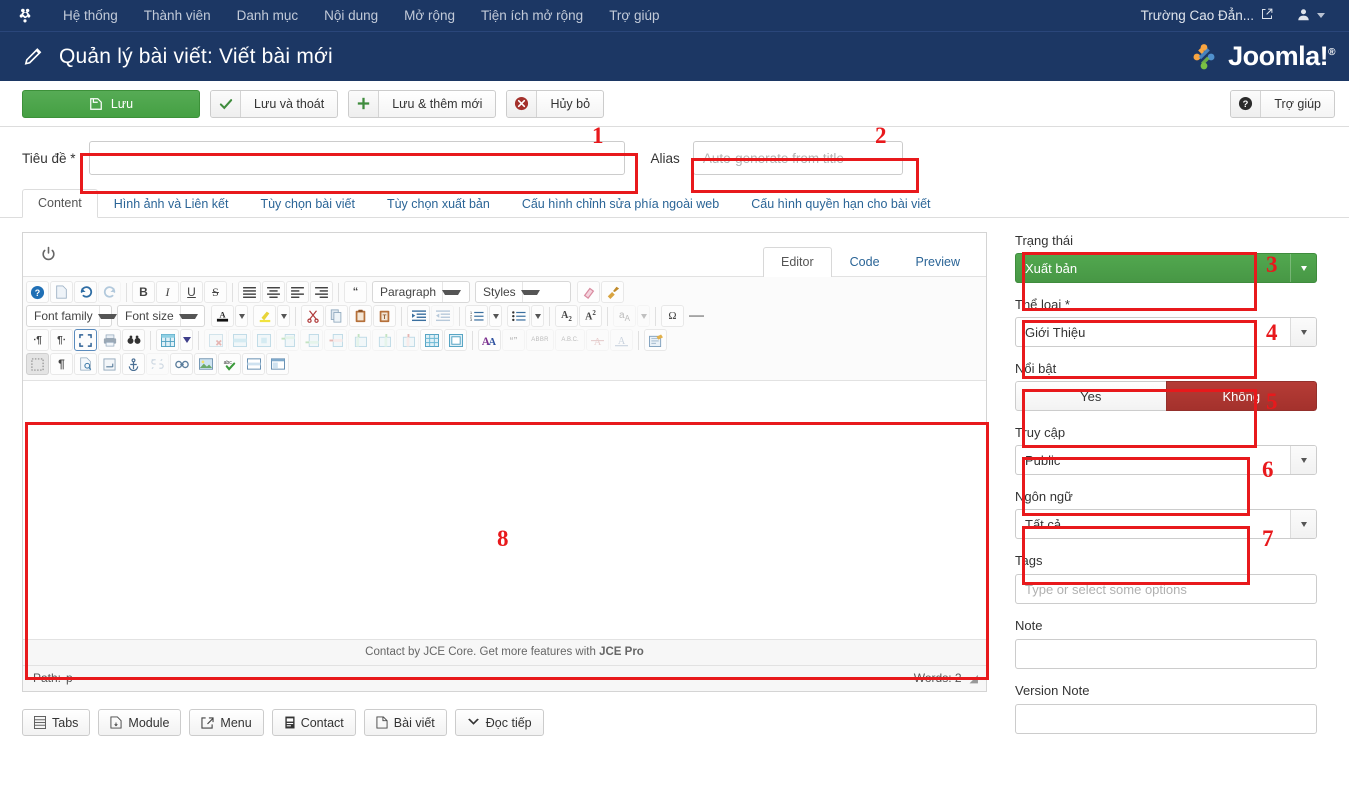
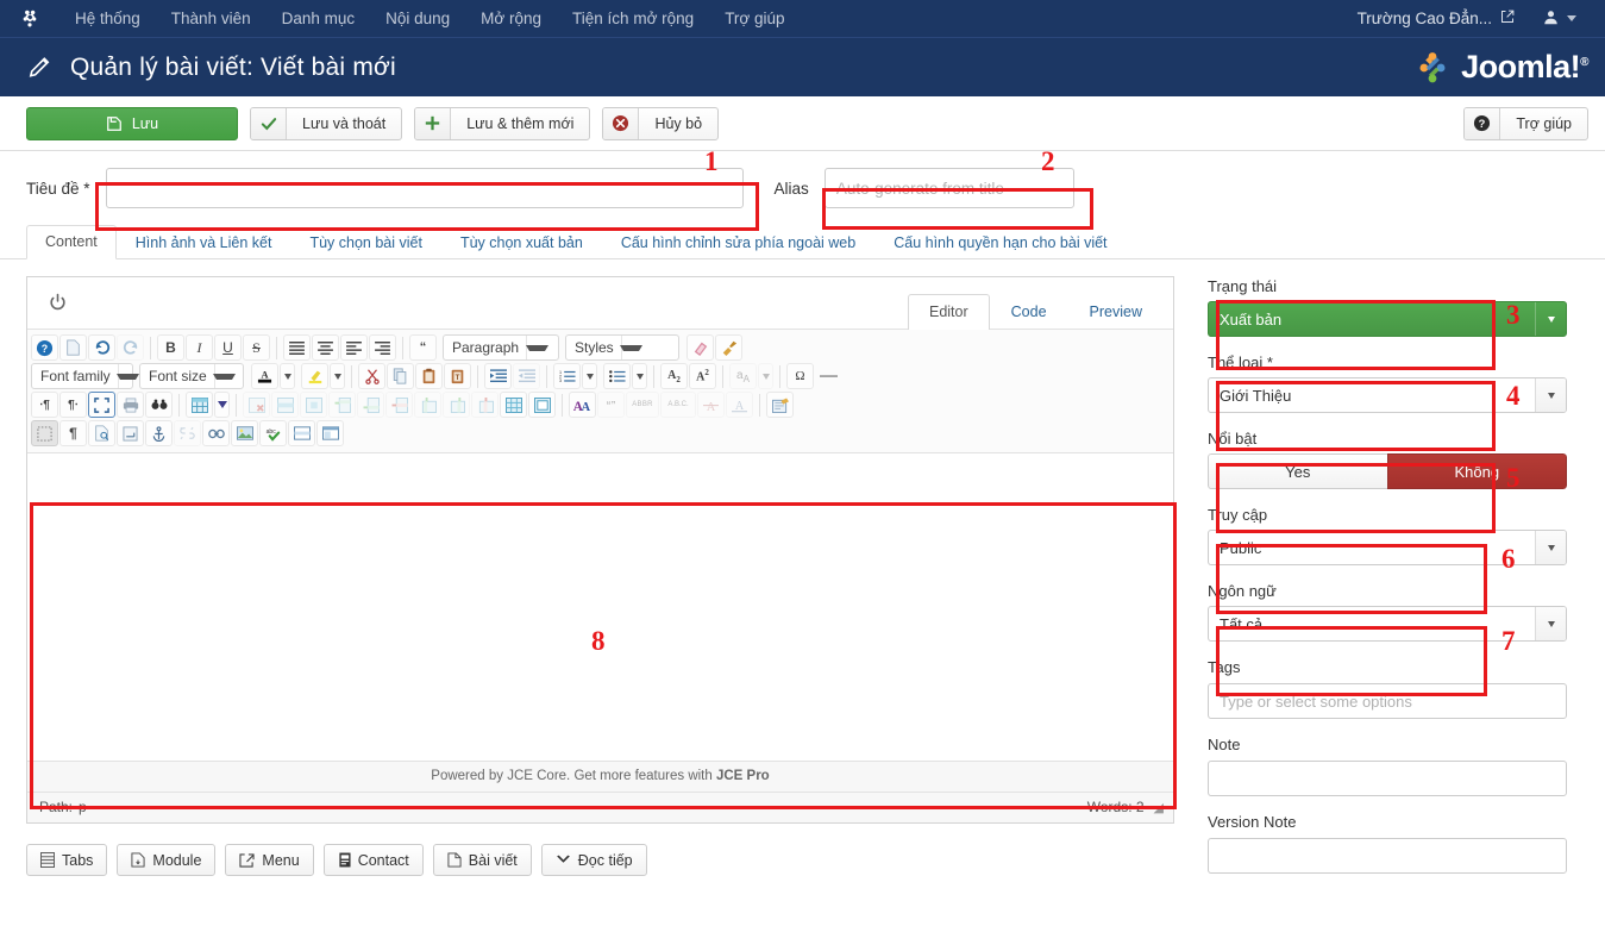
  Hệ thống
  Thành viên
  Danh mục
  Nội dung
  Mở rộng
  Tiện ích mở rộng
  Trợ giúp
  Trường Cao Đẳn...
  Quản lý bài viết: Viết bài mới
  Joomla!®
  Lưu
  Lưu và thoát
  Lưu & thêm mới
  Hủy bỏ
  ?
  Trợ giúp
  Tiêu đề *
  Alias
  Auto-generate from title
  Content
  Hình ảnh và Liên kết
  Tùy chọn bài viết
  Tùy chọn xuất bản
  Cấu hình chỉnh sửa phía ngoài web
  Cấu hình quyền hạn cho bài viết
  Editor
  Code
  Preview
  ?
  B
  I
  U
  S
  “
  Paragraph
  Styles
  Font family
  Font size
  A
  A2
  A2
  aA
  Ω
  ⋅¶
  ¶⋅
  A
  A
  “”
  A
  A
  ¶
- Contact by JCE Core. Get more features with JCE Pro
+ Powered by JCE Core. Get more features with JCE Pro
  Path:
  p
  Words: 2
  ◢
  Tabs
  Module
  Menu
  Contact
  Bài viết
  Đọc tiếp
  Trạng thái
  Xuất bản
  Thể loại *
  Giới Thiệu
  Nổi bật
  Yes
  Không
  Truy cập
  Public
  Ngôn ngữ
  Tất cả
  Tags
  Type or select some options
  Note
  Version Note
  1
  2
  3
  4
  5
  6
  7
  8
